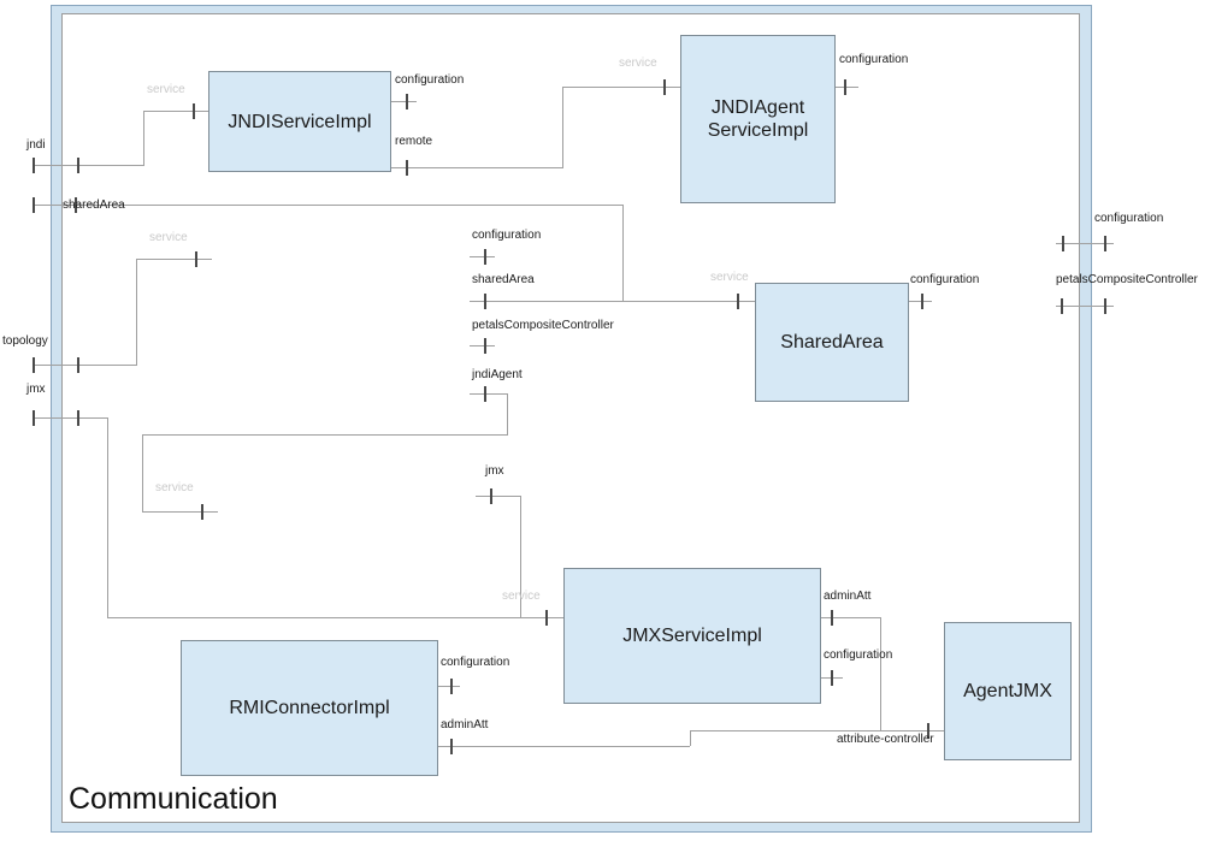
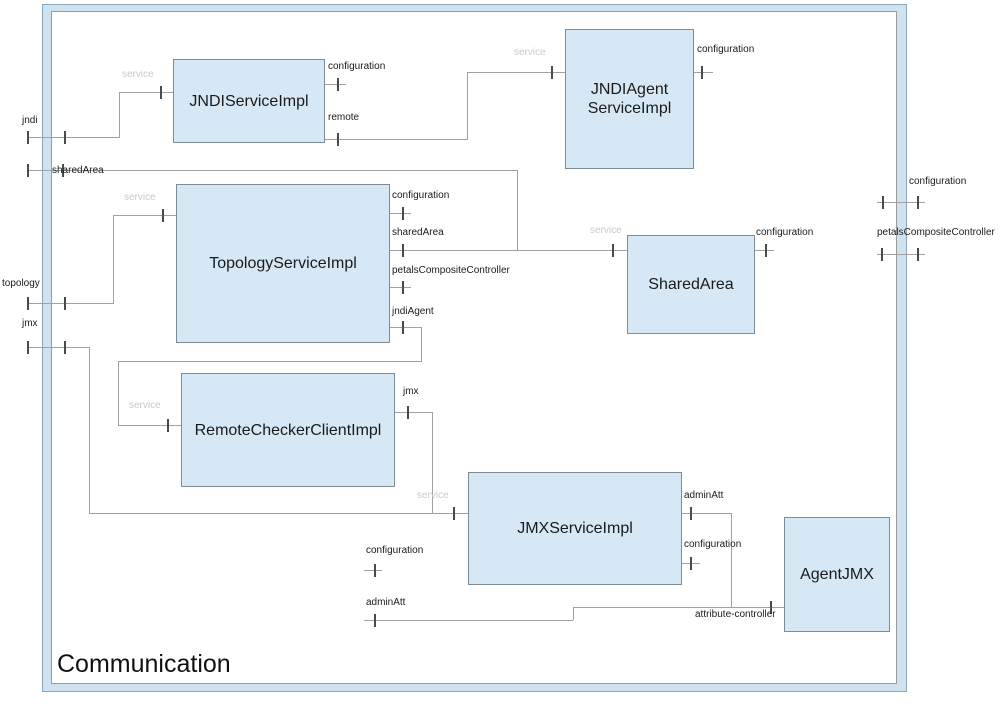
  JNDIServiceImpl
  JNDIAgent
  ServiceImpl
+ TopologyServiceImpl
  SharedArea
+ RemoteCheckerClientImpl
  JMXServiceImpl
- RMIConnectorImpl
  AgentJMX
  service
  configuration
  remote
  service
  configuration
  service
  configuration
  sharedArea
  petalsCompositeController
  jndiAgent
  service
  configuration
  service
  jmx
  service
  adminAtt
  configuration
  configuration
  adminAtt
  attribute-controller
  jndi
  sharedArea
  topology
  jmx
  configuration
  petalsCompositeController
  Communication
